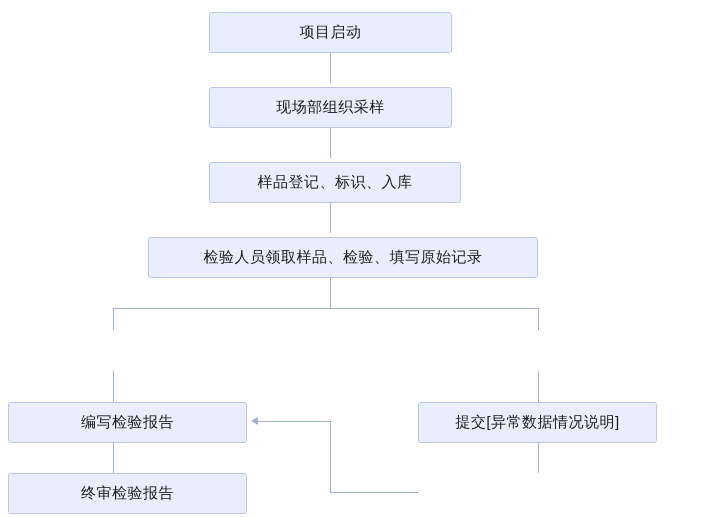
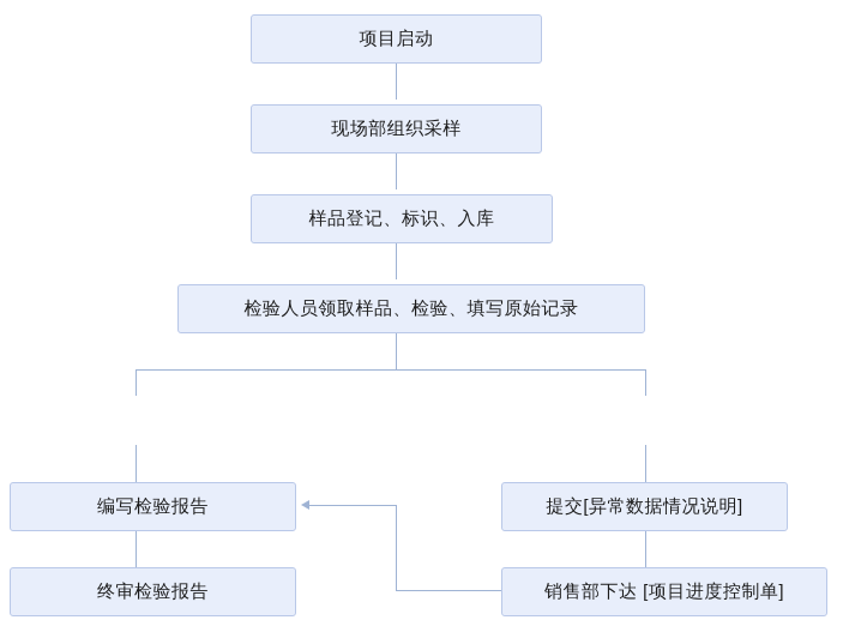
  项目启动
  现场部组织采样
  样品登记、标识、入库
  检验人员领取样品、检验、填写原始记录
  编写检验报告
  提交[异常数据情况说明]
  终审检验报告
+ 销售部下达 [项目进度控制单]
